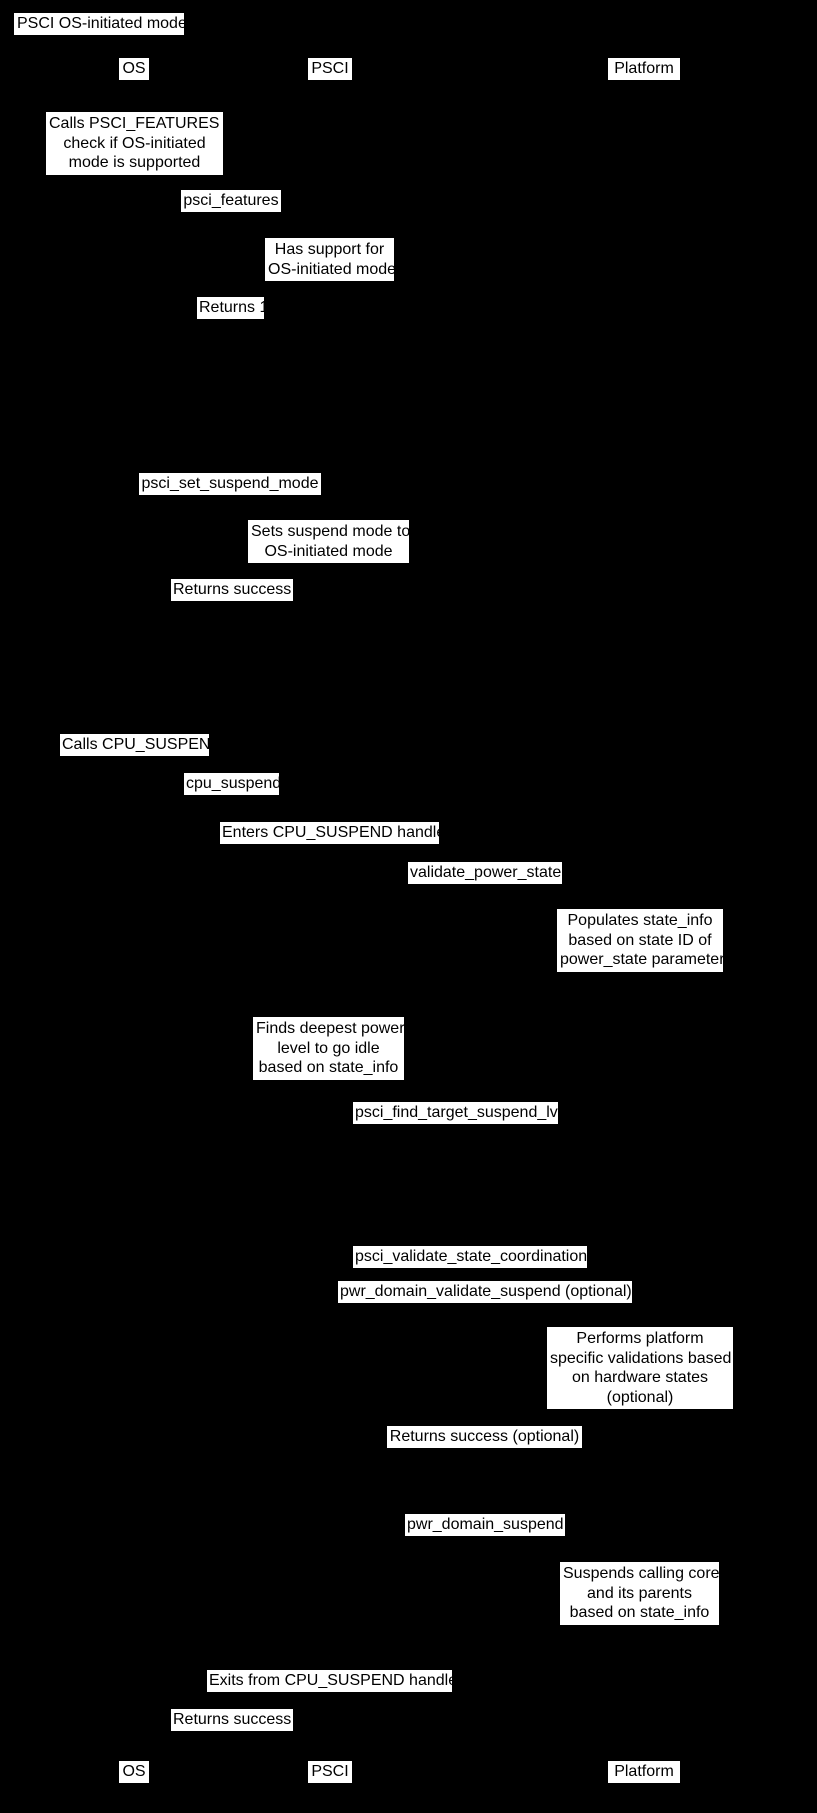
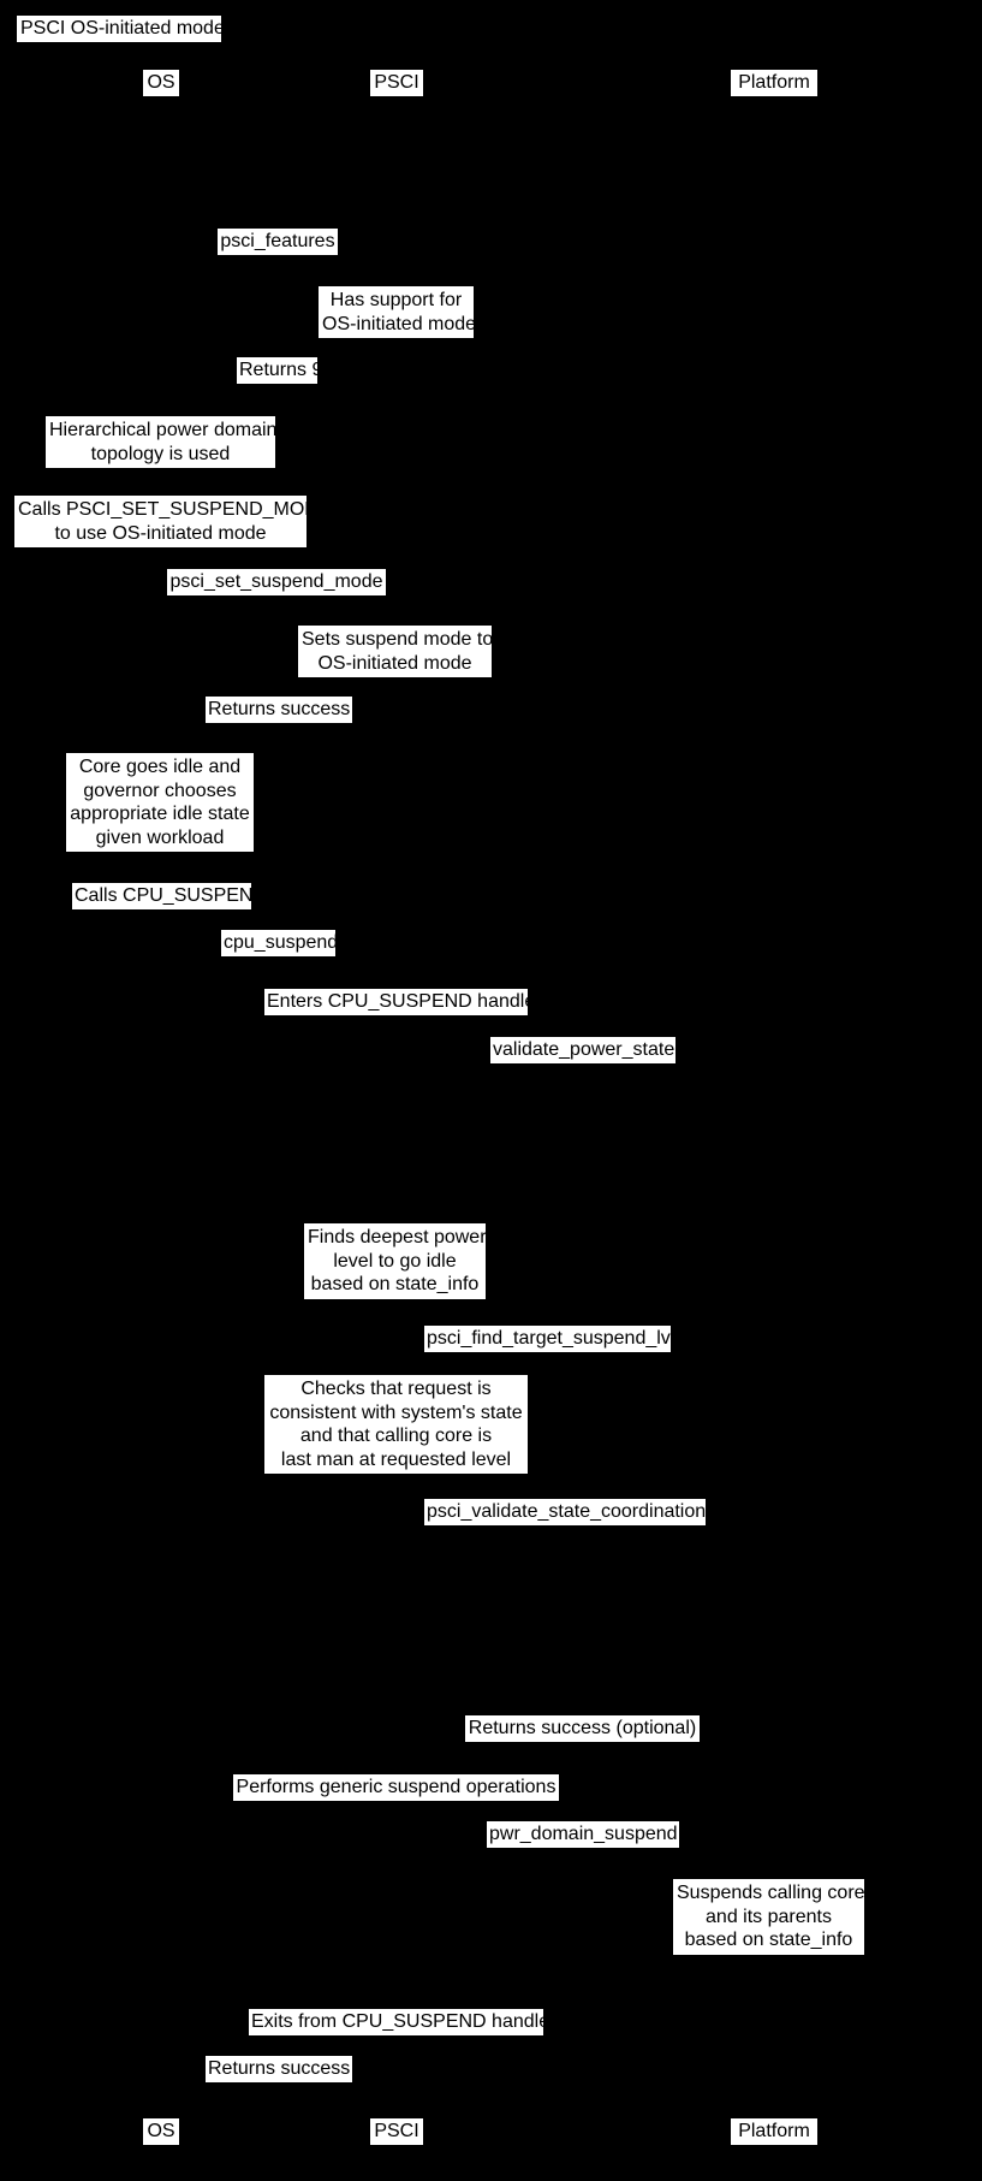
  PSCI OS-initiated mode
  OS
  PSCI
  Platform
- Calls PSCI_FEATURES to
- check if OS-initiated
- mode is supported
  psci_features
  Has support for
  OS-initiated mode
- Returns 1
+ Returns 9
+ Hierarchical power domain
+ topology is used
+ Calls PSCI_SET_SUSPEND_MODE
+ to use OS-initiated mode
  psci_set_suspend_mode
  Sets suspend mode to
  OS-initiated mode
  Returns success
+ Core goes idle and
+ governor chooses
+ appropriate idle state
+ given workload
  Calls CPU_SUSPEND
  cpu_suspend
  Enters CPU_SUSPEND handler
  validate_power_state
- Populates state_info
- based on state ID of
- power_state parameter
  Finds deepest power
  level to go idle
  based on state_info
  psci_find_target_suspend_lvl
+ Checks that request is
+ consistent with system's state
+ and that calling core is
+ last man at requested level
  psci_validate_state_coordination
- pwr_domain_validate_suspend (optional)
- Performs platform
- specific validations based
- on hardware states
- (optional)
  Returns success (optional)
+ Performs generic suspend operations
  pwr_domain_suspend
  Suspends calling core
  and its parents
  based on state_info
  Exits from CPU_SUSPEND handler
  Returns success
  OS
  PSCI
  Platform
